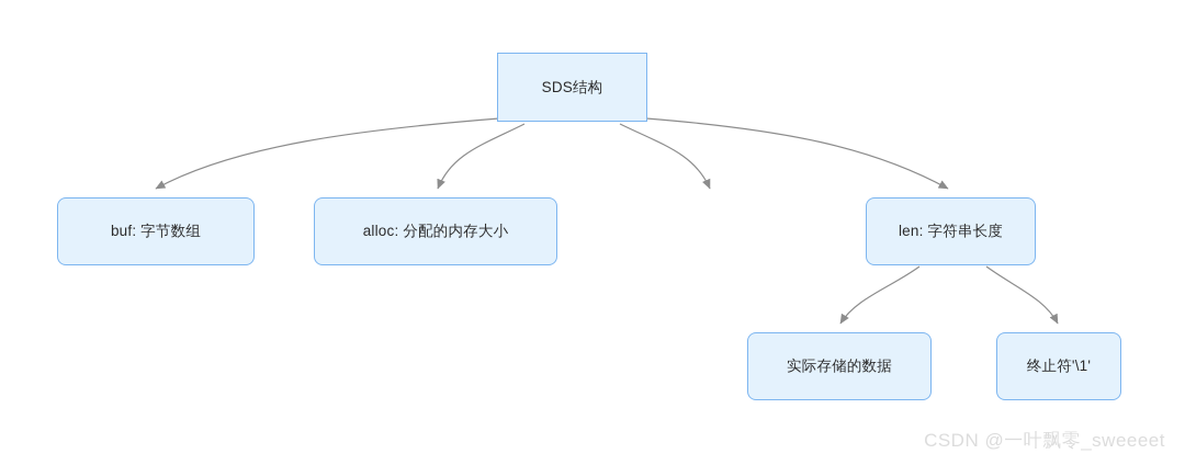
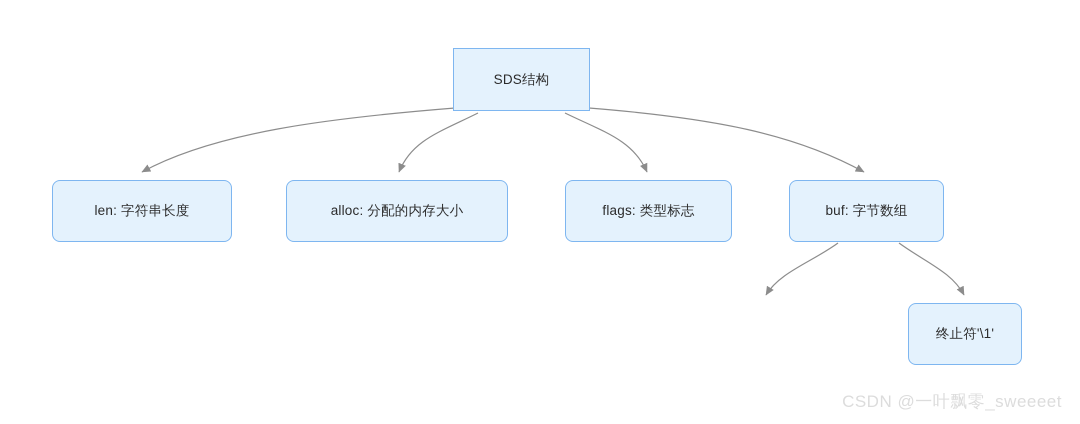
  SDS结构
- buf: 字节数组
+ len: 字符串长度
  alloc: 分配的内存大小
+ flags: 类型标志
- len: 字符串长度
+ buf: 字节数组
- 实际存储的数据
  终止符'\1'
  CSDN @一叶飘零_sweeeet
